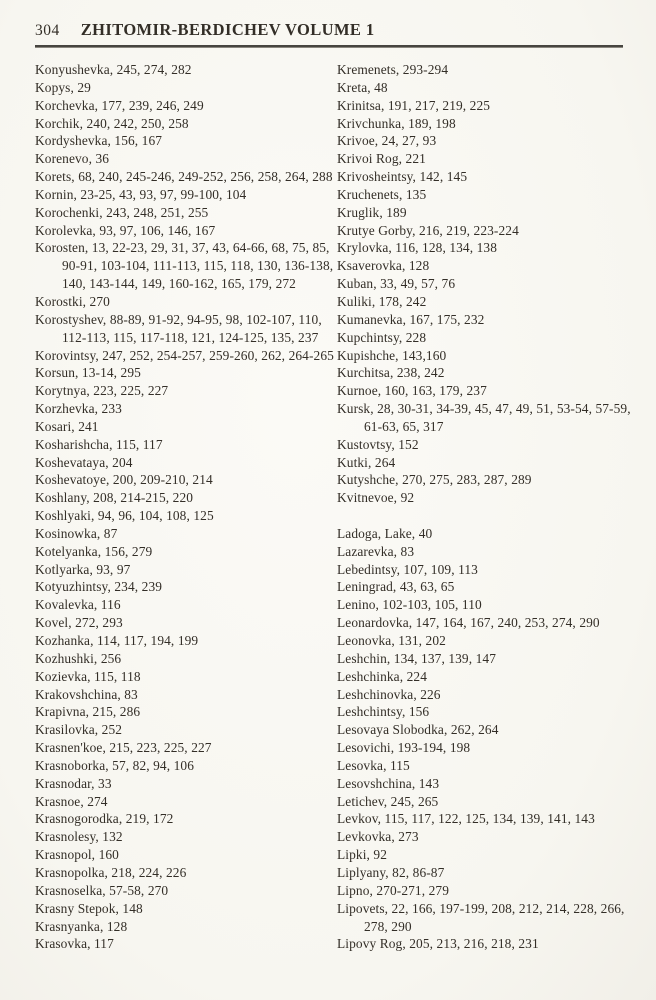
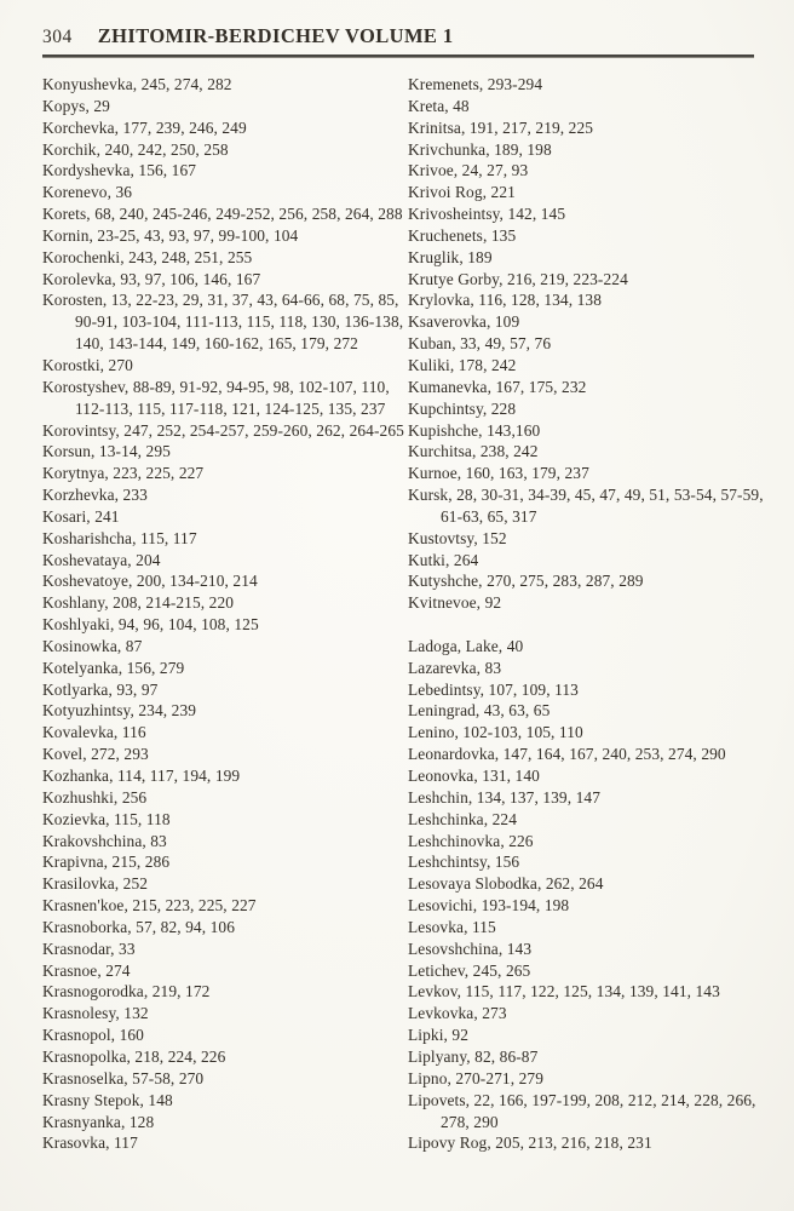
  304
  ZHITOMIR-BERDICHEV VOLUME 1
  Konyushevka, 245, 274, 282
  Kopys, 29
  Korchevka, 177, 239, 246, 249
  Korchik, 240, 242, 250, 258
  Kordyshevka, 156, 167
  Korenevo, 36
  Korets, 68, 240, 245-246, 249-252, 256, 258, 264, 288
  Kornin, 23-25, 43, 93, 97, 99-100, 104
  Korochenki, 243, 248, 251, 255
  Korolevka, 93, 97, 106, 146, 167
  Korosten, 13, 22-23, 29, 31, 37, 43, 64-66, 68, 75, 85, 90-91, 103-104, 111-113, 115, 118, 130, 136-138, 140, 143-144, 149, 160-162, 165, 179, 272
  Korostki, 270
  Korostyshev, 88-89, 91-92, 94-95, 98, 102-107, 110, 112-113, 115, 117-118, 121, 124-125, 135, 237
  Korovintsy, 247, 252, 254-257, 259-260, 262, 264-265
  Korsun, 13-14, 295
  Korytnya, 223, 225, 227
  Korzhevka, 233
  Kosari, 241
  Kosharishcha, 115, 117
  Koshevataya, 204
- Koshevatoye, 200, 209-210, 214
+ Koshevatoye, 200, 134-210, 214
  Koshlany, 208, 214-215, 220
  Koshlyaki, 94, 96, 104, 108, 125
  Kosinowka, 87
  Kotelyanka, 156, 279
  Kotlyarka, 93, 97
  Kotyuzhintsy, 234, 239
  Kovalevka, 116
  Kovel, 272, 293
  Kozhanka, 114, 117, 194, 199
  Kozhushki, 256
  Kozievka, 115, 118
  Krakovshchina, 83
  Krapivna, 215, 286
  Krasilovka, 252
  Krasnen'koe, 215, 223, 225, 227
  Krasnoborka, 57, 82, 94, 106
  Krasnodar, 33
  Krasnoe, 274
  Krasnogorodka, 219, 172
  Krasnolesy, 132
  Krasnopol, 160
  Krasnopolka, 218, 224, 226
  Krasnoselka, 57-58, 270
  Krasny Stepok, 148
  Krasnyanka, 128
  Krasovka, 117
  Kremenets, 293-294
  Kreta, 48
  Krinitsa, 191, 217, 219, 225
  Krivchunka, 189, 198
  Krivoe, 24, 27, 93
  Krivoi Rog, 221
  Krivosheintsy, 142, 145
  Kruchenets, 135
  Kruglik, 189
  Krutye Gorby, 216, 219, 223-224
  Krylovka, 116, 128, 134, 138
- Ksaverovka, 128
+ Ksaverovka, 109
  Kuban, 33, 49, 57, 76
  Kuliki, 178, 242
  Kumanevka, 167, 175, 232
  Kupchintsy, 228
  Kupishche, 143,160
  Kurchitsa, 238, 242
  Kurnoe, 160, 163, 179, 237
  Kursk, 28, 30-31, 34-39, 45, 47, 49, 51, 53-54, 57-59, 61-63, 65, 317
  Kustovtsy, 152
  Kutki, 264
  Kutyshche, 270, 275, 283, 287, 289
  Kvitnevoe, 92
  Ladoga, Lake, 40
  Lazarevka, 83
  Lebedintsy, 107, 109, 113
  Leningrad, 43, 63, 65
  Lenino, 102-103, 105, 110
  Leonardovka, 147, 164, 167, 240, 253, 274, 290
- Leonovka, 131, 202
+ Leonovka, 131, 140
  Leshchin, 134, 137, 139, 147
  Leshchinka, 224
  Leshchinovka, 226
  Leshchintsy, 156
  Lesovaya Slobodka, 262, 264
  Lesovichi, 193-194, 198
  Lesovka, 115
  Lesovshchina, 143
  Letichev, 245, 265
  Levkov, 115, 117, 122, 125, 134, 139, 141, 143
  Levkovka, 273
  Lipki, 92
  Liplyany, 82, 86-87
  Lipno, 270-271, 279
  Lipovets, 22, 166, 197-199, 208, 212, 214, 228, 266, 278, 290
  Lipovy Rog, 205, 213, 216, 218, 231
